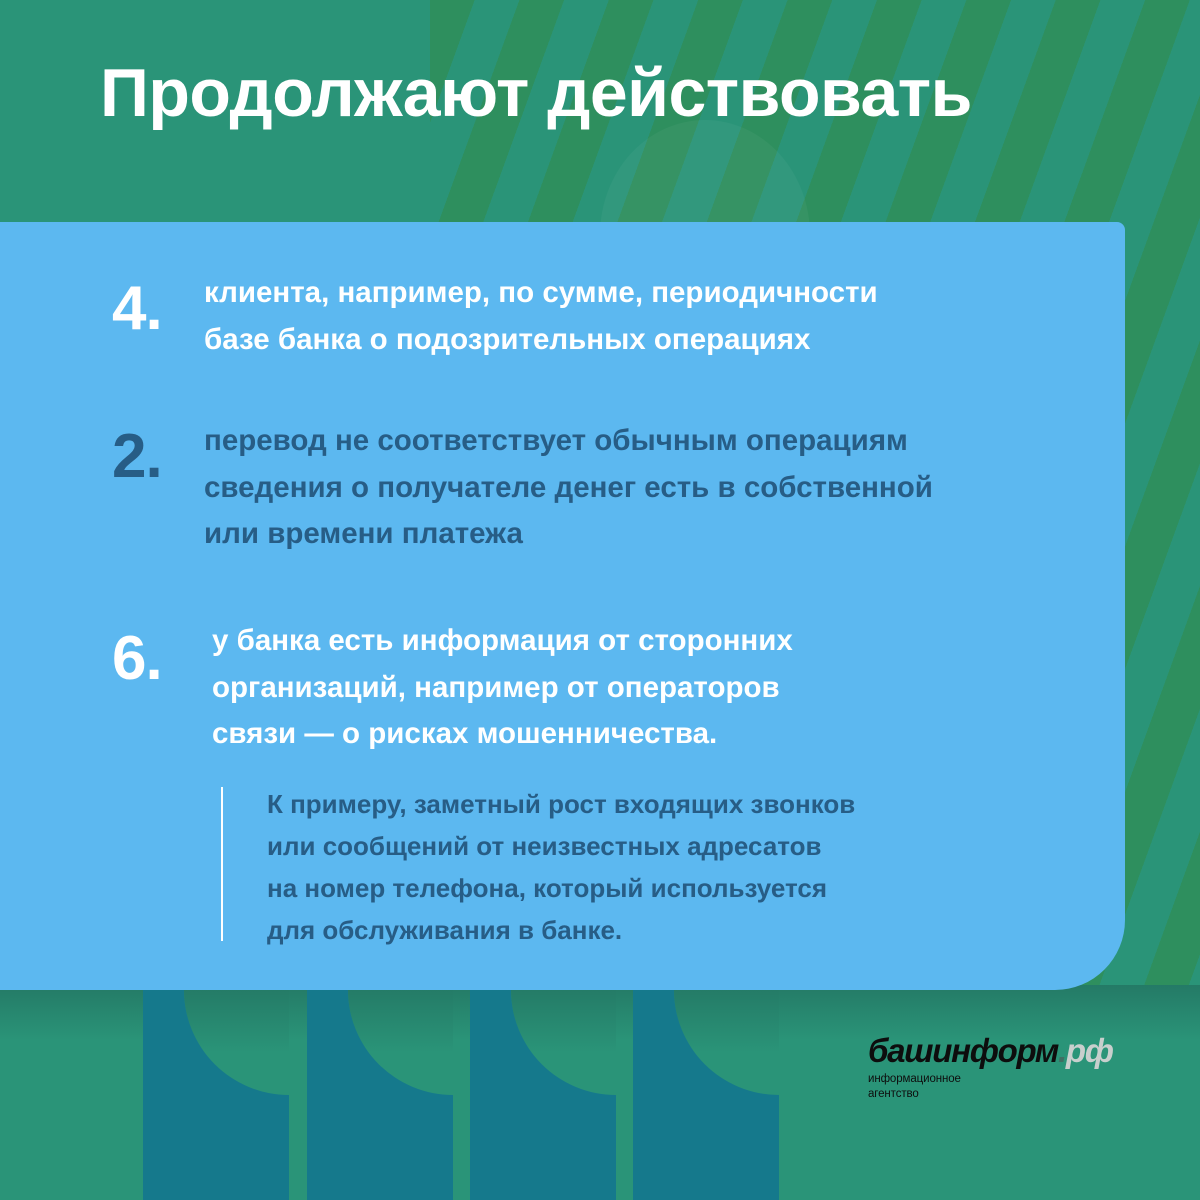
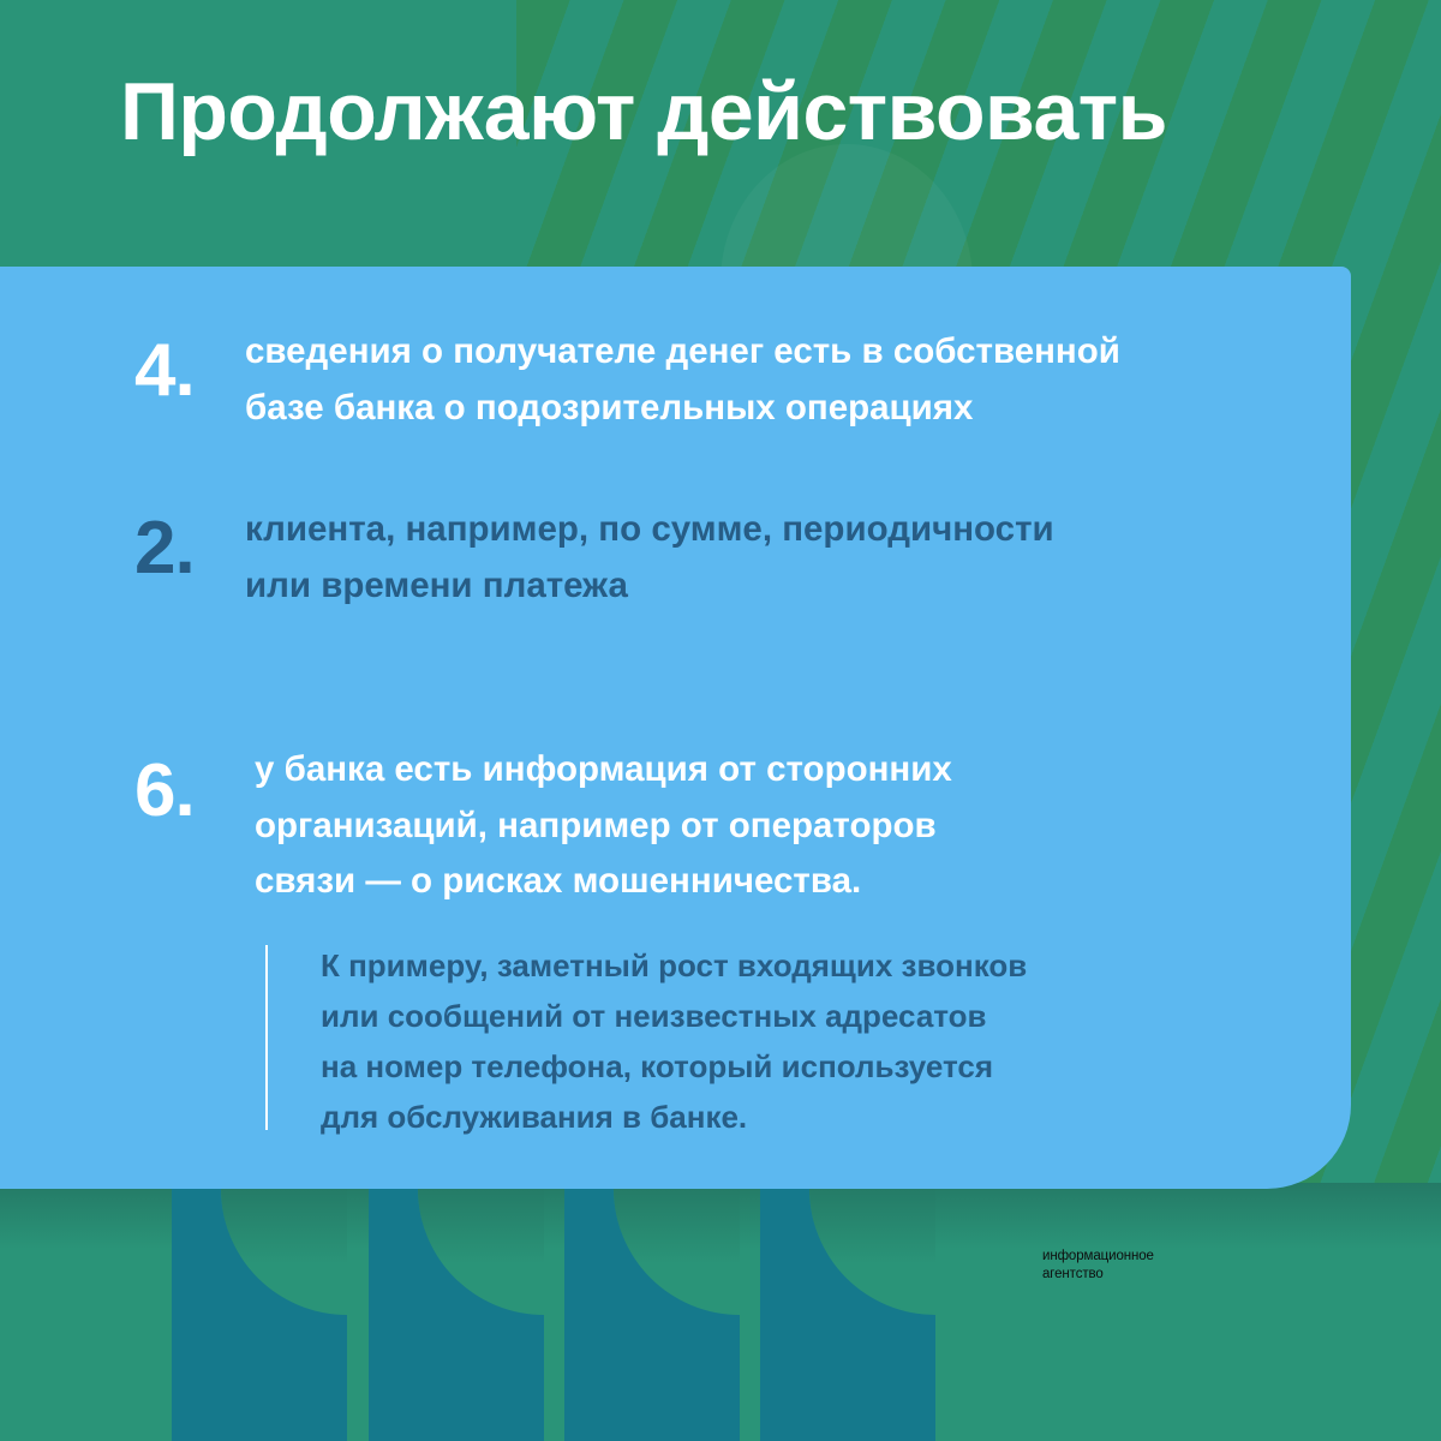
  Продолжают действовать
  4.
- клиента, например, по сумме, периодичности
+ сведения о получателе денег есть в собственной
  базе банка о подозрительных операциях
  2.
- перевод не соответствует обычным операциям
- сведения о получателе денег есть в собственной
+ клиента, например, по сумме, периодичности
  или времени платежа
  6.
  у банка есть информация от сторонних
  организаций, например от операторов
  связи — о рисках мошенничества.
  К примеру, заметный рост входящих звонков
  или сообщений от неизвестных адресатов
  на номер телефона, который используется
  для обслуживания в банке.
- башинформ.рф
  информационное
  агентство
